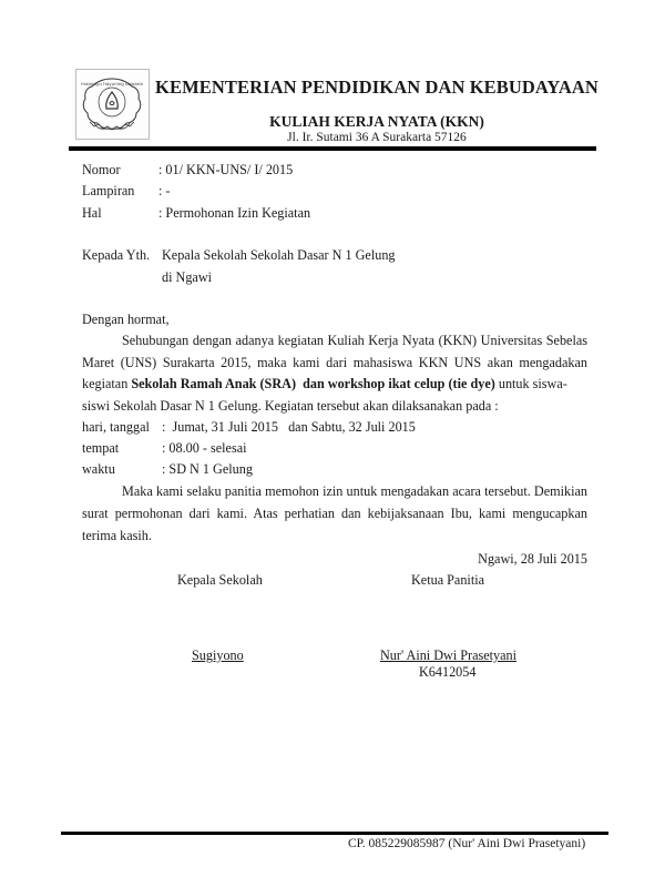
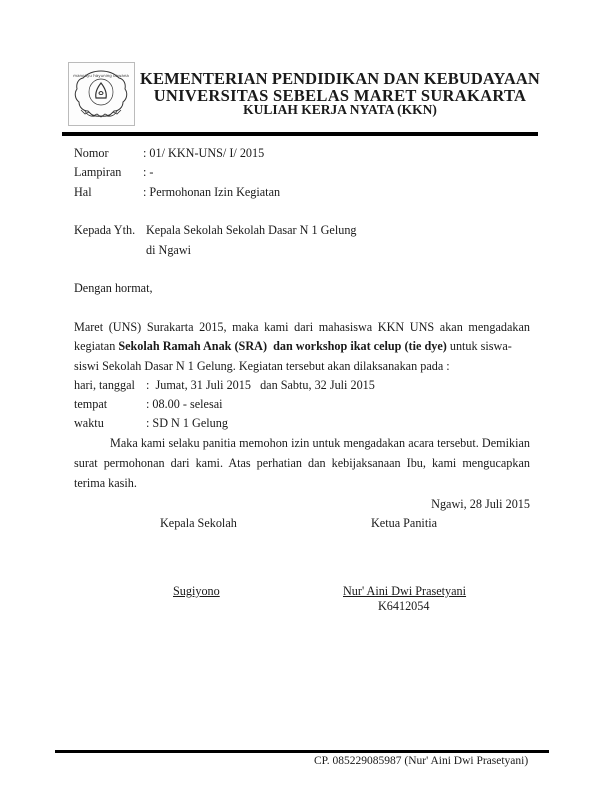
  KEMENTERIAN PENDIDIKAN DAN KEBUDAYAAN
+ UNIVERSITAS SEBELAS MARET SURAKARTA
  KULIAH KERJA NYATA (KKN)
- Jl. Ir. Sutami 36 A Surakarta 57126
  Nomor
  : 01/ KKN-UNS/ I/ 2015
  Lampiran
  : -
  Hal
  : Permohonan Izin Kegiatan
  Kepada Yth.
  Kepala Sekolah Sekolah Dasar N 1 Gelung
  di Ngawi
  Dengan hormat,
- Sehubungan dengan adanya kegiatan Kuliah Kerja Nyata (KKN) Universitas Sebelas
  Maret (UNS) Surakarta 2015, maka kami dari mahasiswa KKN UNS akan mengadakan
  kegiatan Sekolah Ramah Anak (SRA) dan workshop ikat celup (tie dye) untuk siswa-
  siswi Sekolah Dasar N 1 Gelung. Kegiatan tersebut akan dilaksanakan pada :
  hari, tanggal
  : Jumat, 31 Juli 2015 dan Sabtu, 32 Juli 2015
  tempat
  : 08.00 - selesai
  waktu
  : SD N 1 Gelung
  Maka kami selaku panitia memohon izin untuk mengadakan acara tersebut. Demikian
  surat permohonan dari kami. Atas perhatian dan kebijaksanaan Ibu, kami mengucapkan
  terima kasih.
  Ngawi, 28 Juli 2015
  Kepala Sekolah
  Ketua Panitia
  Sugiyono
  Nur' Aini Dwi Prasetyani
  K6412054
  CP. 085229085987 (Nur' Aini Dwi Prasetyani)
